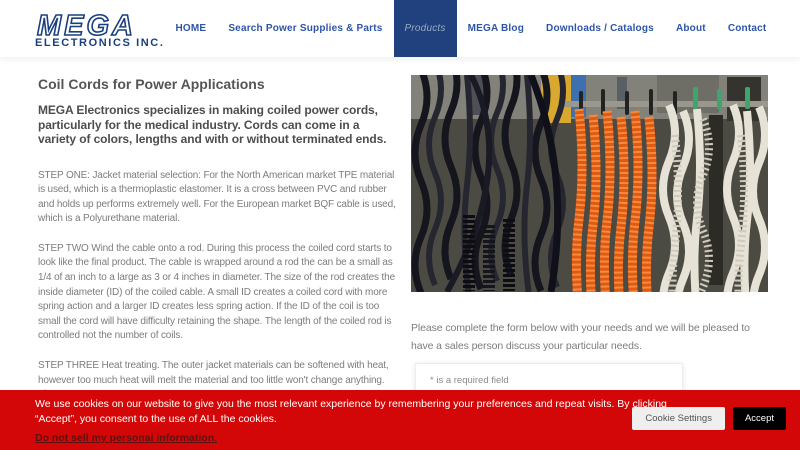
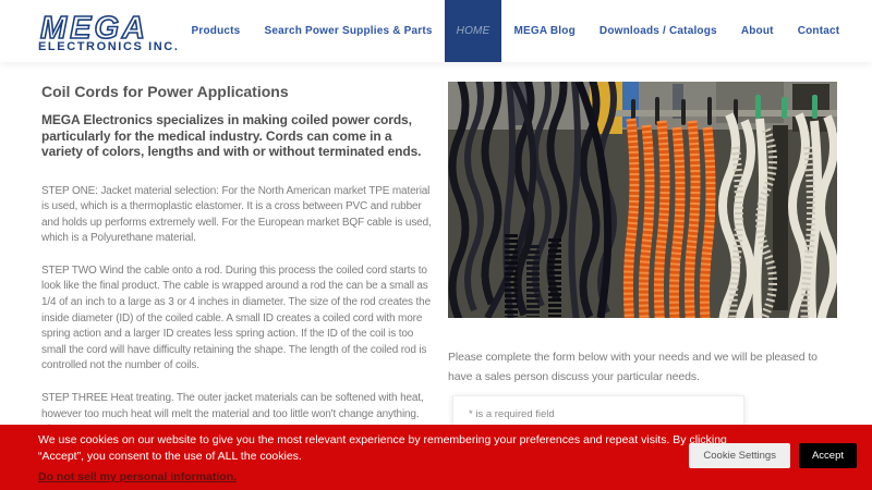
  MEGA
  ELECTRONICS INC.
- HOME
+ Products
  Search Power Supplies & Parts
- Products
+ HOME
  MEGA Blog
  Downloads / Catalogs
  About
  Contact
  Coil Cords for Power Applications
  MEGA Electronics specializes in making coiled power cords, particularly for the medical industry. Cords can come in a variety of colors, lengths and with or without terminated ends.
  STEP ONE: Jacket material selection: For the North American market TPE material is used, which is a thermoplastic elastomer. It is a cross between PVC and rubber and holds up performs extremely well. For the European market BQF cable is used, which is a Polyurethane material.
  STEP TWO Wind the cable onto a rod. During this process the coiled cord starts to look like the final product. The cable is wrapped around a rod the can be a small as 1/4 of an inch to a large as 3 or 4 inches in diameter. The size of the rod creates the inside diameter (ID) of the coiled cable. A small ID creates a coiled cord with more spring action and a larger ID creates less spring action. If the ID of the coil is too small the cord will have difficulty retaining the shape. The length of the coiled rod is controlled not the number of coils.
  STEP THREE Heat treating. The outer jacket materials can be softened with heat, however too much heat will melt the material and too little won't change anything.
  Please complete the form below with your needs and we will be pleased to have a sales person discuss your particular needs.
  * is a required field
  We use cookies on our website to give you the most relevant experience by remembering your preferences and repeat visits. By clicking “Accept”, you consent to the use of ALL the cookies.
  Do not sell my personal information.
  Cookie Settings
  Accept
